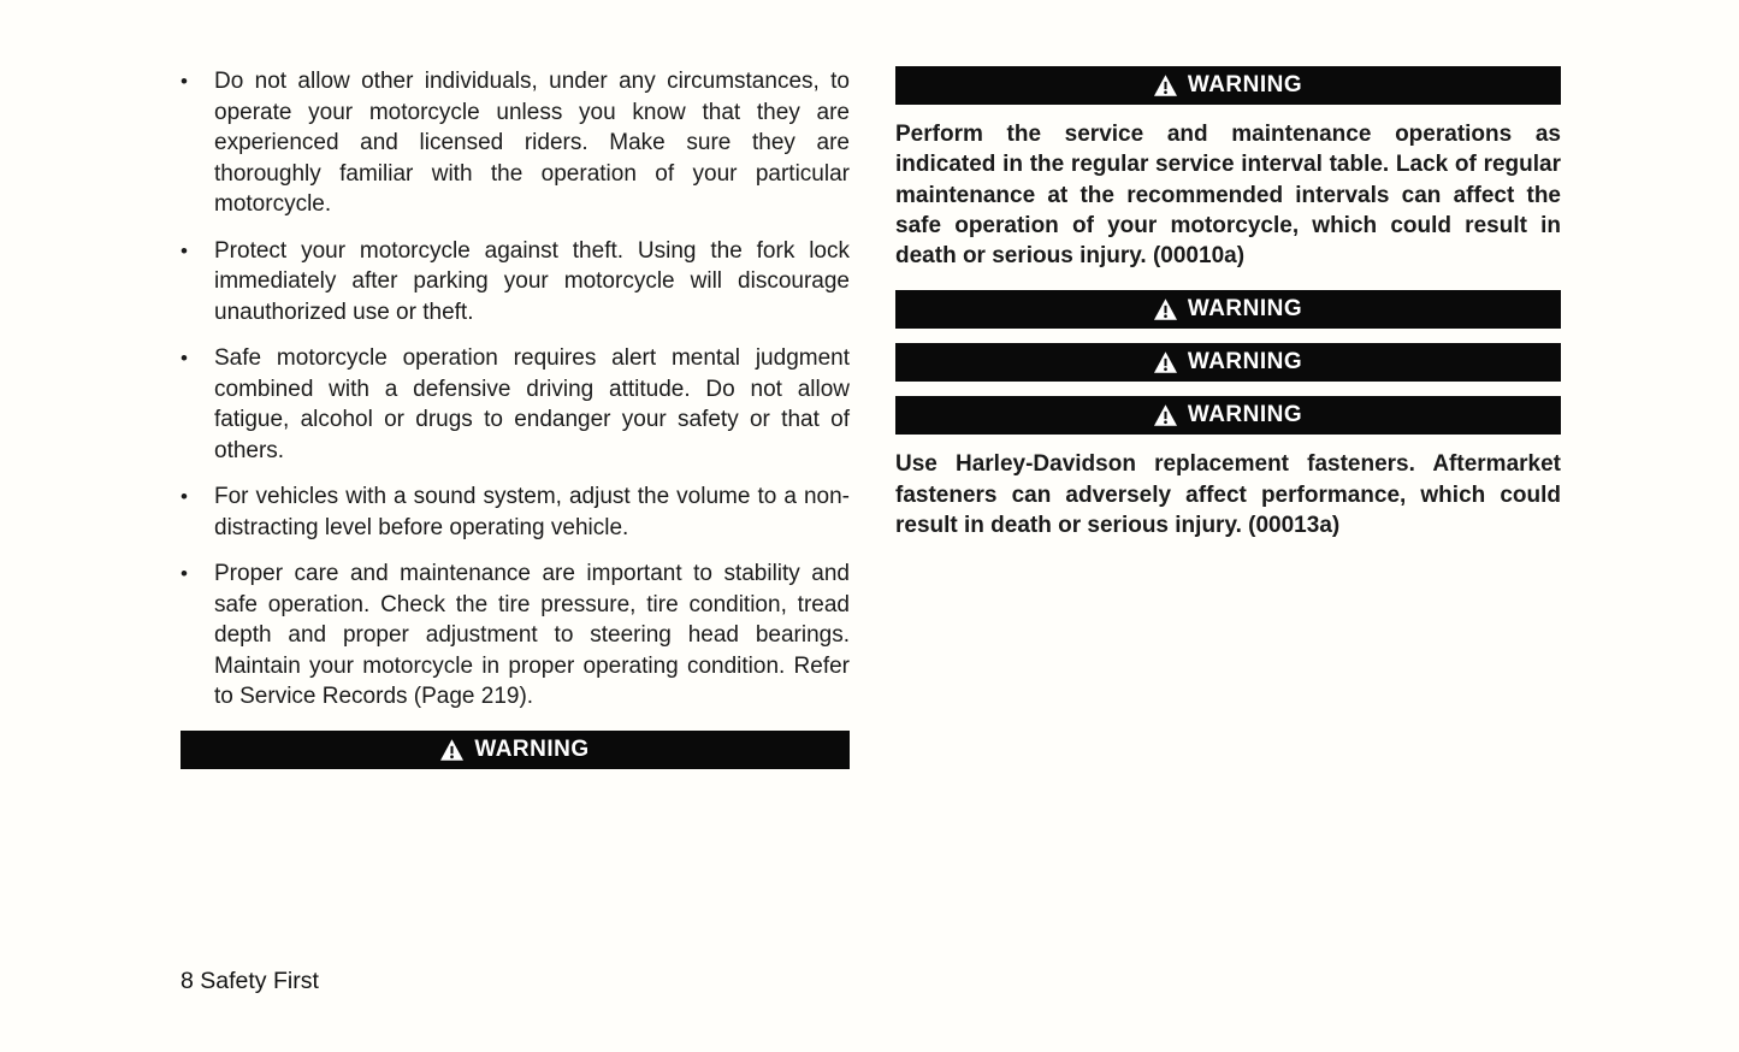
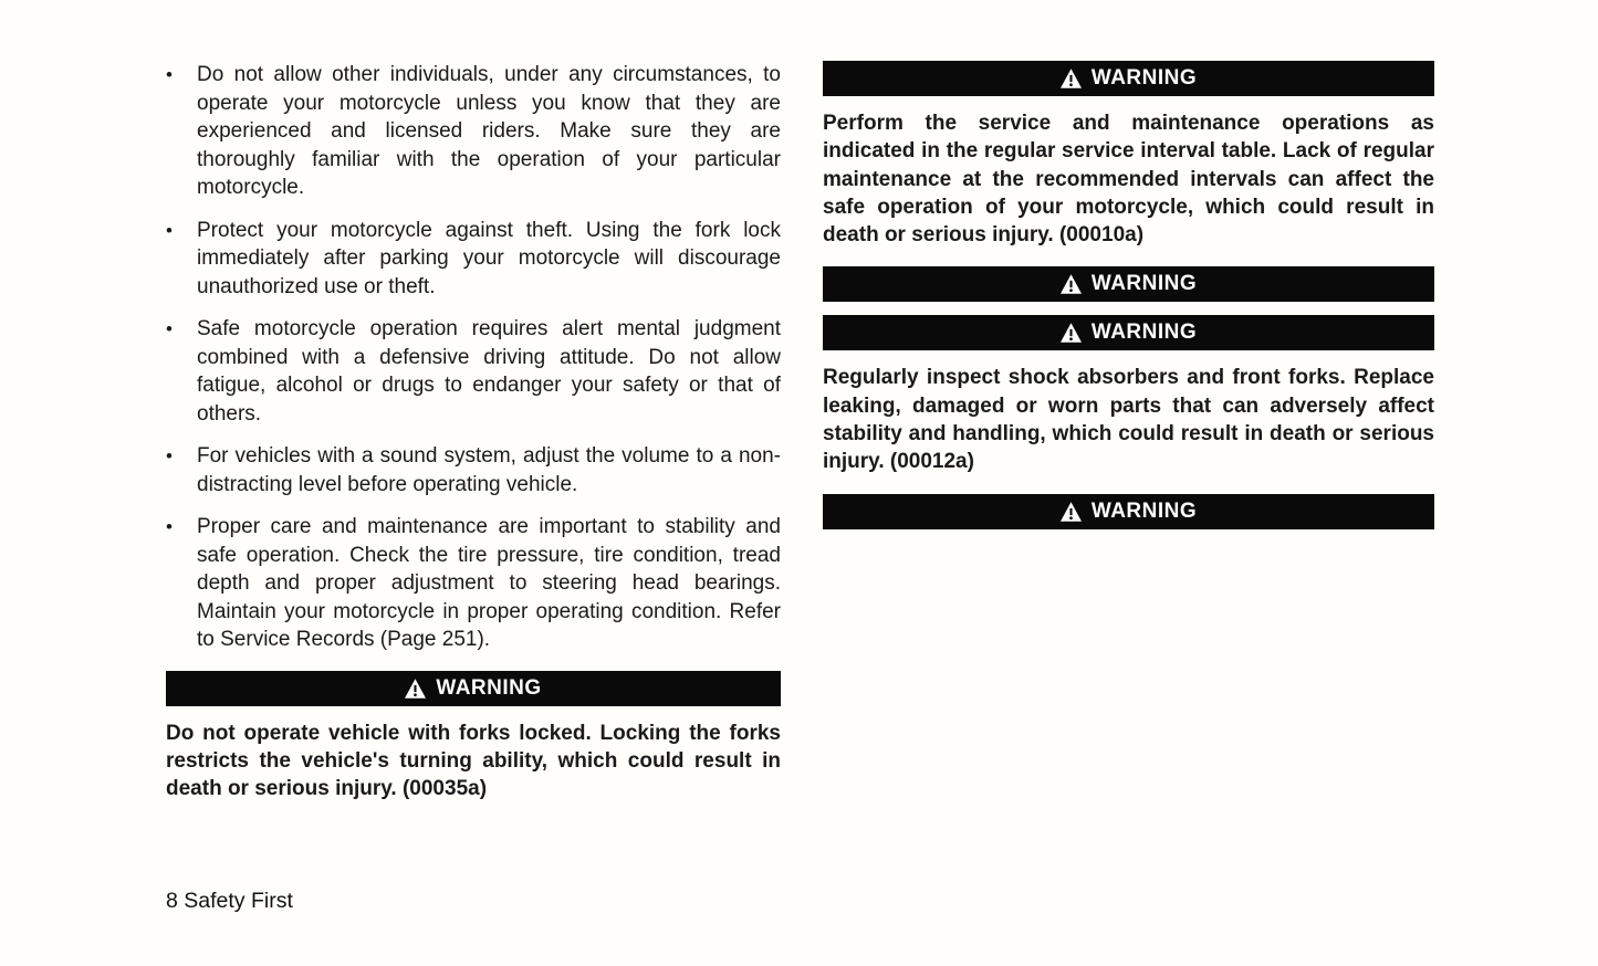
  •
  Do not allow other individuals, under any circumstances, to operate your motorcycle unless you know that they are experienced and licensed riders. Make sure they are thoroughly familiar with the operation of your particular motorcycle.
  •
  Protect your motorcycle against theft. Using the fork lock immediately after parking your motorcycle will discourage unauthorized use or theft.
  •
  Safe motorcycle operation requires alert mental judgment combined with a defensive driving attitude. Do not allow fatigue, alcohol or drugs to endanger your safety or that of others.
  •
  For vehicles with a sound system, adjust the volume to a non-distracting level before operating vehicle.
  •
- Proper care and maintenance are important to stability and safe operation. Check the tire pressure, tire condition, tread depth and proper adjustment to steering head bearings. Maintain your motorcycle in proper operating condition. Refer to Service Records (Page 219).
+ Proper care and maintenance are important to stability and safe operation. Check the tire pressure, tire condition, tread depth and proper adjustment to steering head bearings. Maintain your motorcycle in proper operating condition. Refer to Service Records (Page 251).
  WARNING
+ Do not operate vehicle with forks locked. Locking the forks restricts the vehicle's turning ability, which could result in death or serious injury. (00035a)
  WARNING
  Perform the service and maintenance operations as indicated in the regular service interval table. Lack of regular maintenance at the recommended intervals can affect the safe operation of your motorcycle, which could result in death or serious injury. (00010a)
  WARNING
  WARNING
+ Regularly inspect shock absorbers and front forks. Replace leaking, damaged or worn parts that can adversely affect stability and handling, which could result in death or serious injury. (00012a)
  WARNING
- Use Harley-Davidson replacement fasteners. Aftermarket fasteners can adversely affect performance, which could result in death or serious injury. (00013a)
  8 Safety First
